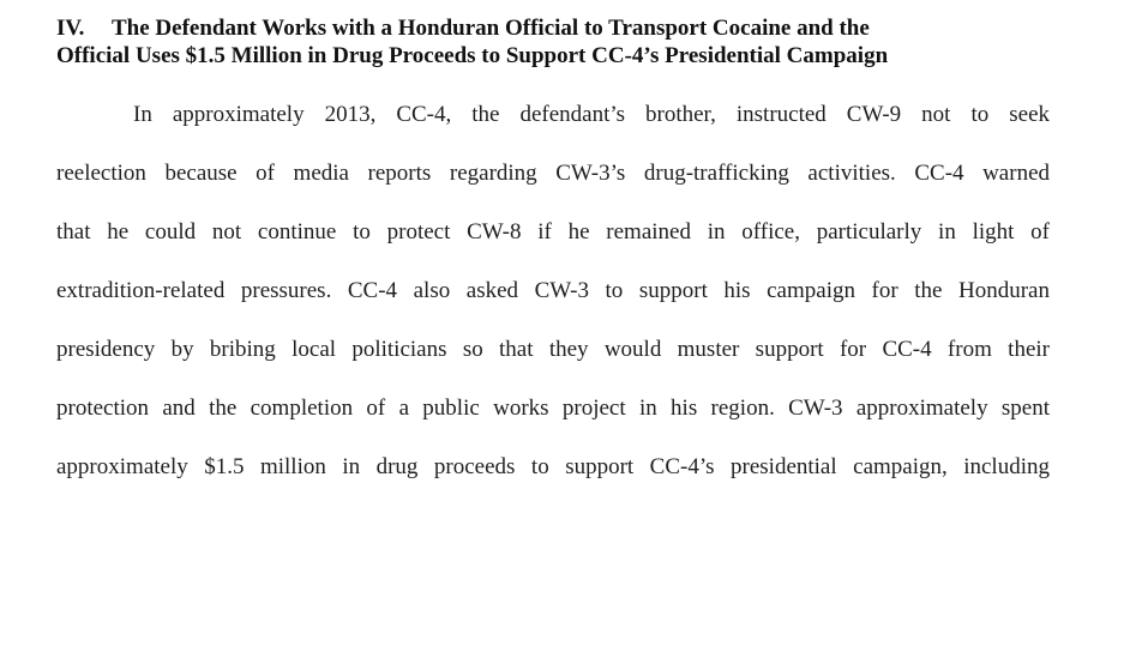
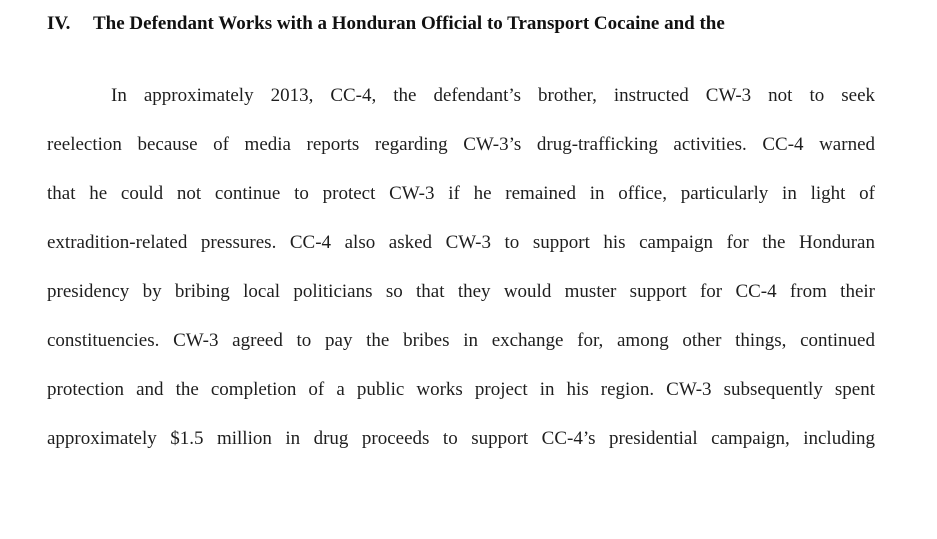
  IV. The Defendant Works with a Honduran Official to Transport Cocaine and the
- Official Uses $1.5 Million in Drug Proceeds to Support CC-4’s Presidential Campaign
- In approximately 2013, CC-4, the defendant’s brother, instructed CW-9 not to seek
+ In approximately 2013, CC-4, the defendant’s brother, instructed CW-3 not to seek
  reelection because of media reports regarding CW-3’s drug-trafficking activities. CC-4 warned
- that he could not continue to protect CW-8 if he remained in office, particularly in light of
+ that he could not continue to protect CW-3 if he remained in office, particularly in light of
  extradition-related pressures. CC-4 also asked CW-3 to support his campaign for the Honduran
  presidency by bribing local politicians so that they would muster support for CC-4 from their
+ constituencies. CW-3 agreed to pay the bribes in exchange for, among other things, continued
- protection and the completion of a public works project in his region. CW-3 approximately spent
+ protection and the completion of a public works project in his region. CW-3 subsequently spent
  approximately $1.5 million in drug proceeds to support CC-4’s presidential campaign, including
